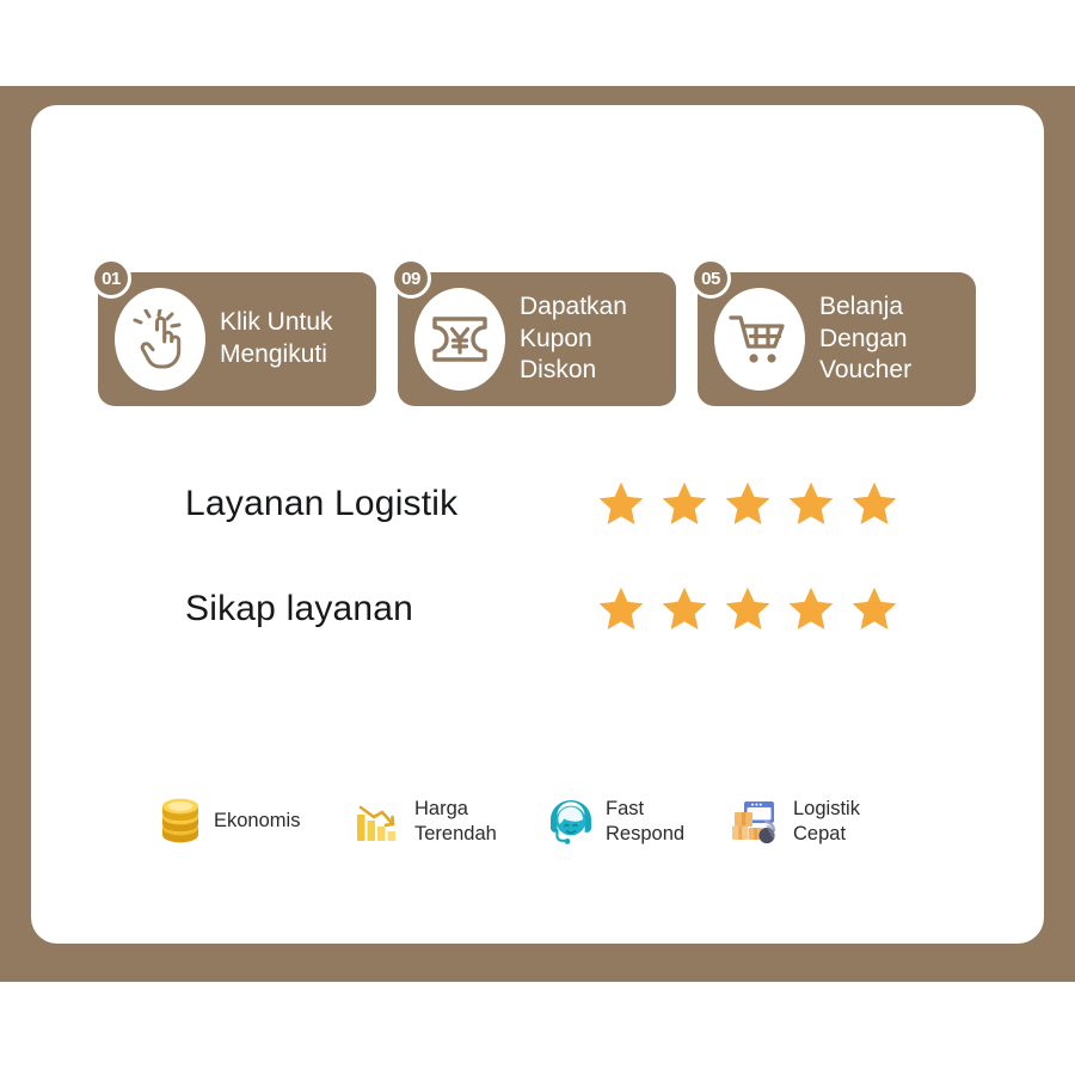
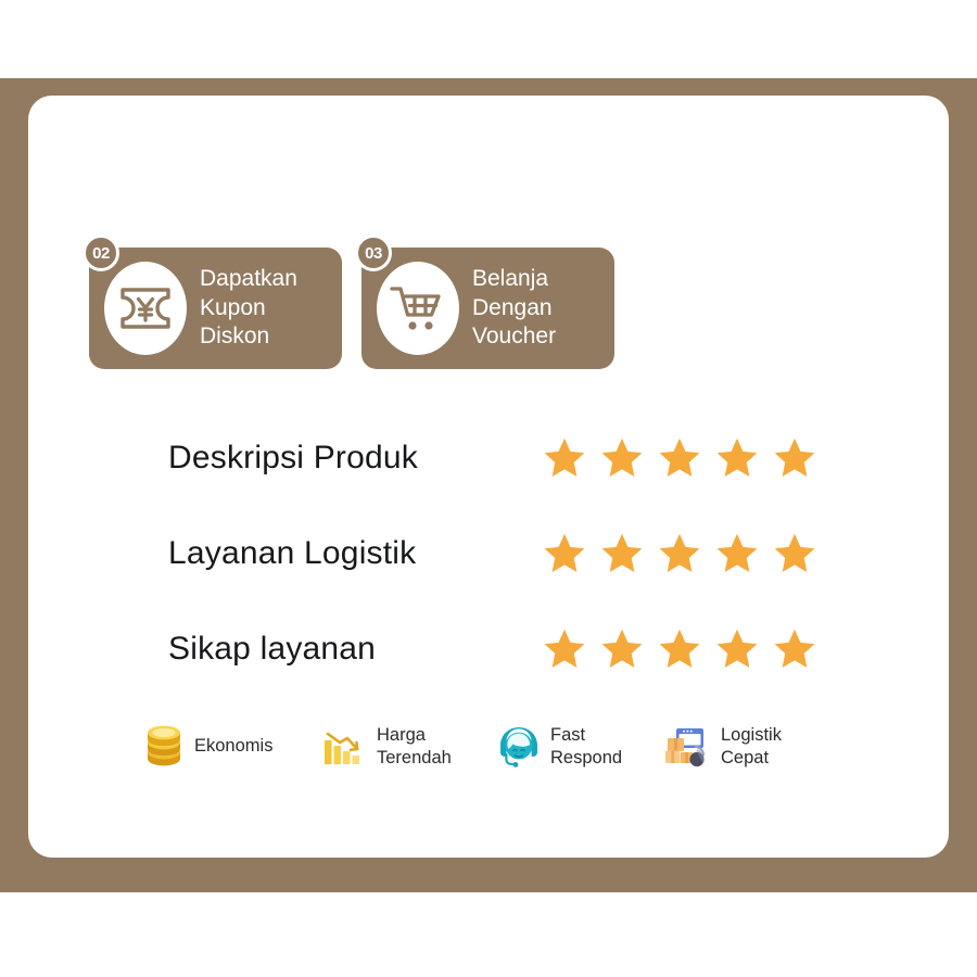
- 01
- Klik Untuk
- Mengikuti
- 09
+ 02
  Dapatkan
  Kupon
  Diskon
- 05
+ 03
  Belanja
  Dengan
  Voucher
+ Deskripsi Produk
  Layanan Logistik
  Sikap layanan
  Ekonomis
  Harga
  Terendah
  Fast
  Respond
  Logistik
  Cepat
